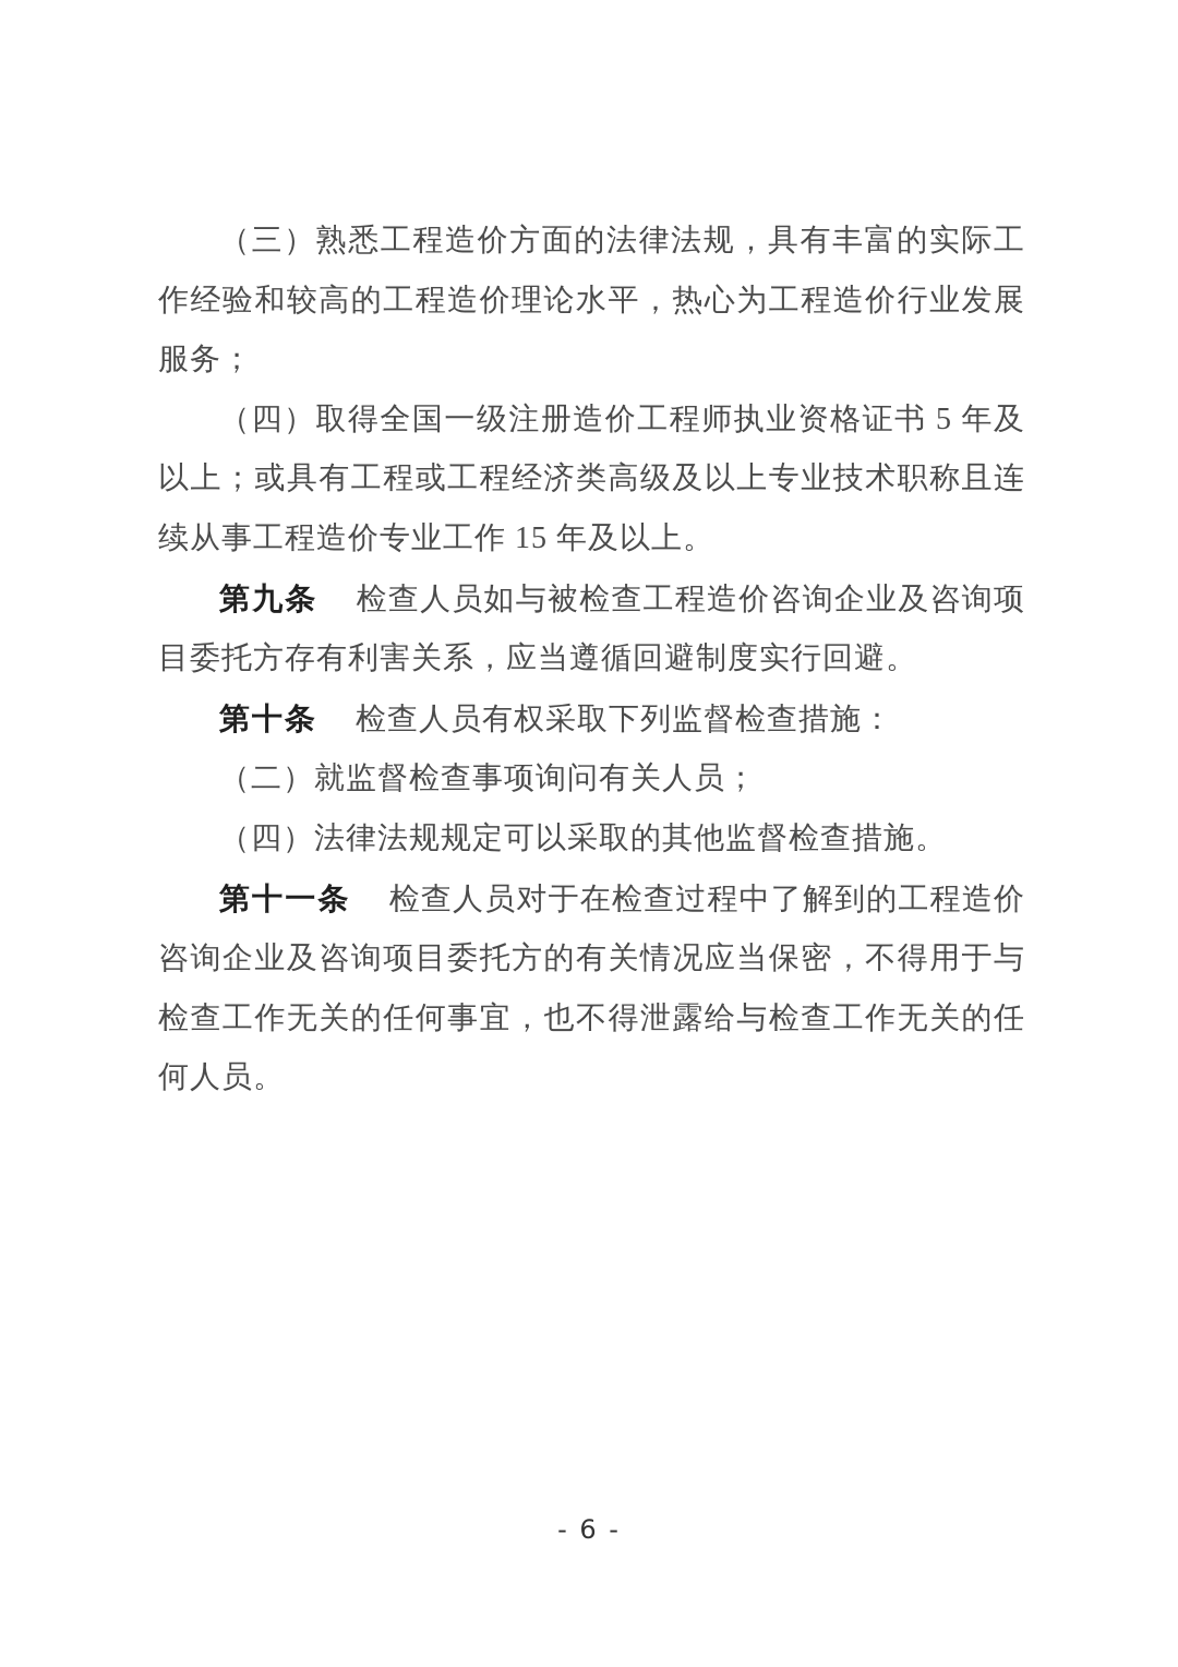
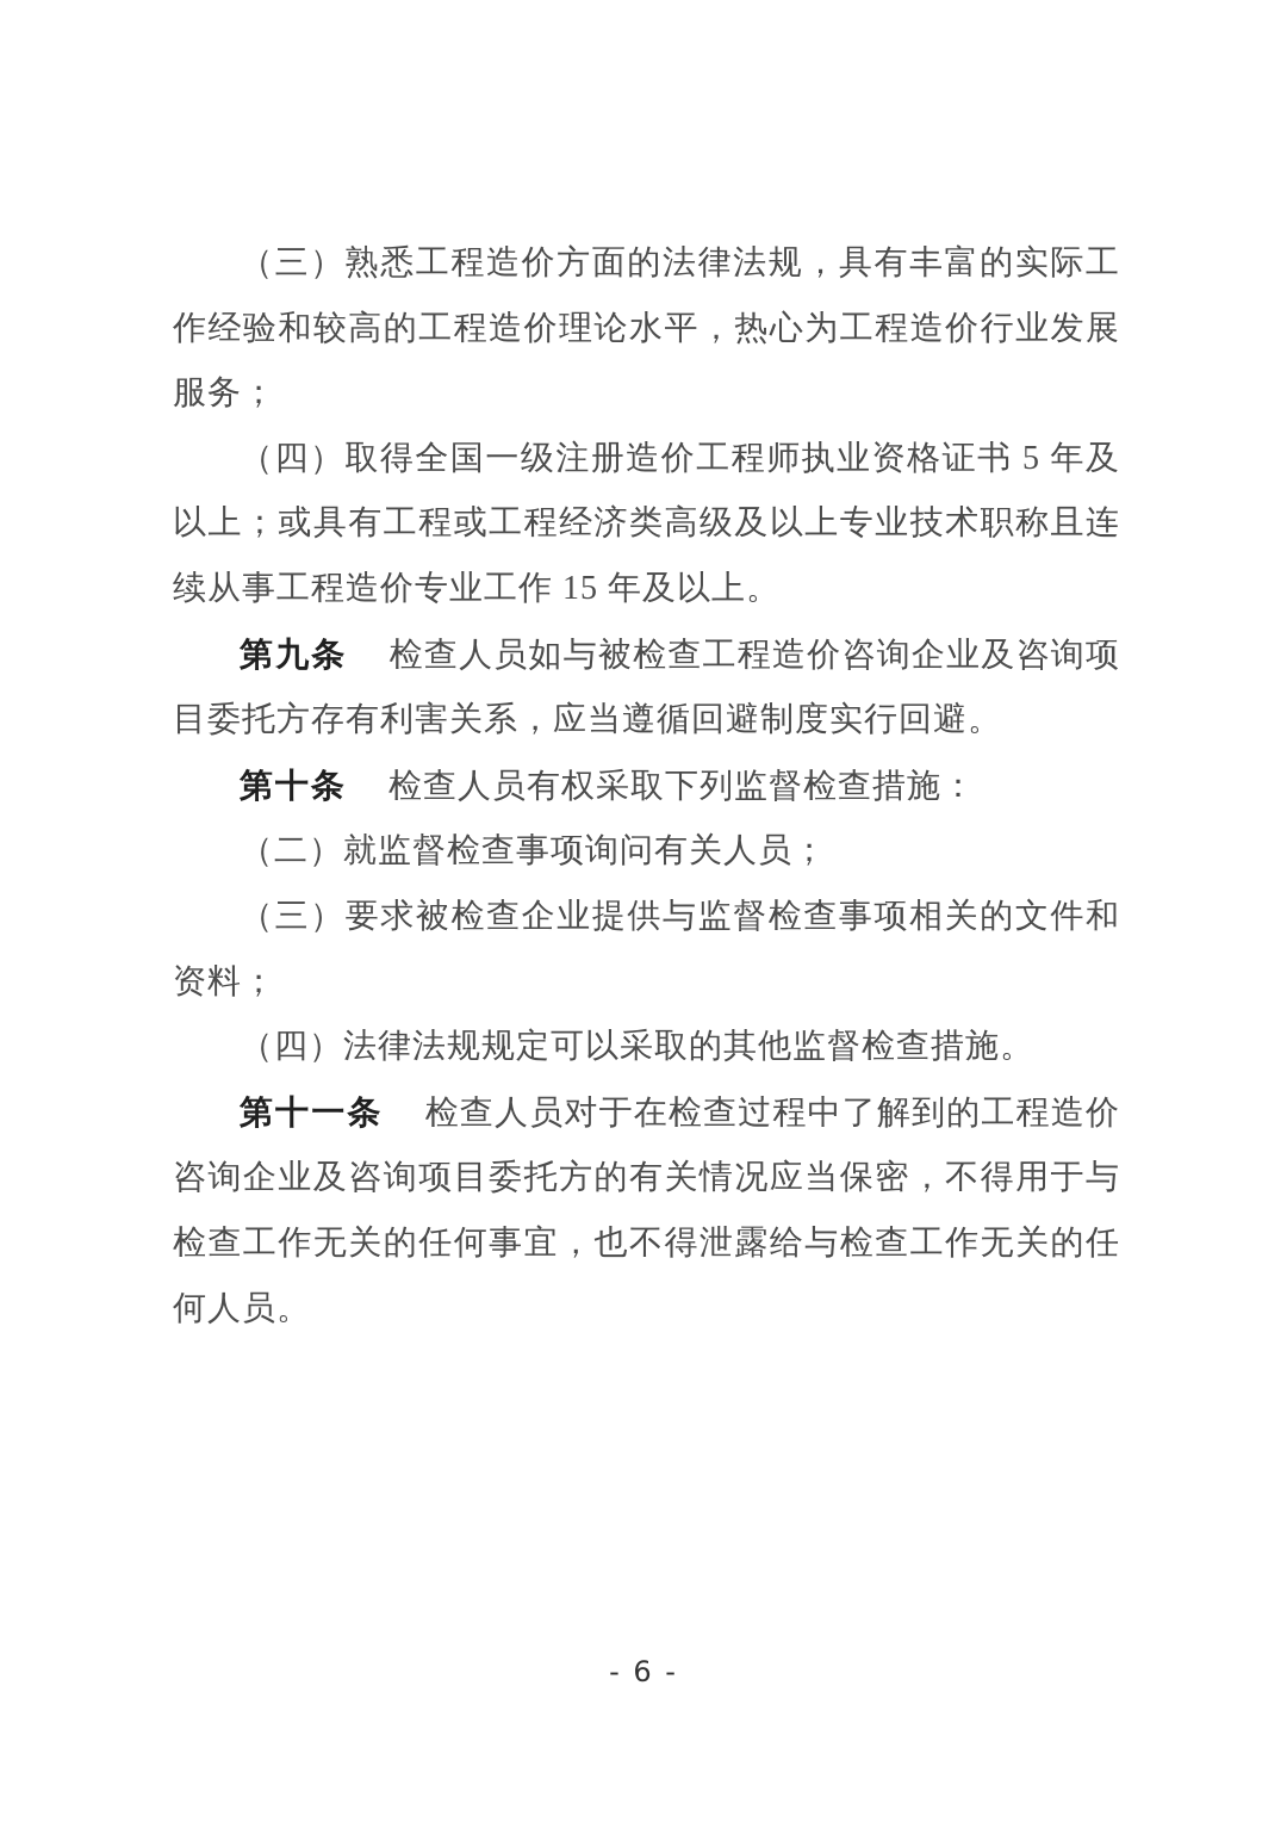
  （三）熟悉工程造价方面的法律法规，具有丰富的实际工作经验和较高的工程造价理论水平，热心为工程造价行业发展服务；
  （四）取得全国一级注册造价工程师执业资格证书 5 年及以上；或具有工程或工程经济类高级及以上专业技术职称且连续从事工程造价专业工作 15 年及以上。
  第九条 检查人员如与被检查工程造价咨询企业及咨询项目委托方存有利害关系，应当遵循回避制度实行回避。
  第十条 检查人员有权采取下列监督检查措施：
  （二）就监督检查事项询问有关人员；
+ （三）要求被检查企业提供与监督检查事项相关的文件和资料；
  （四）法律法规规定可以采取的其他监督检查措施。
  第十一条 检查人员对于在检查过程中了解到的工程造价咨询企业及咨询项目委托方的有关情况应当保密，不得用于与检查工作无关的任何事宜，也不得泄露给与检查工作无关的任何人员。
  - 6 -
